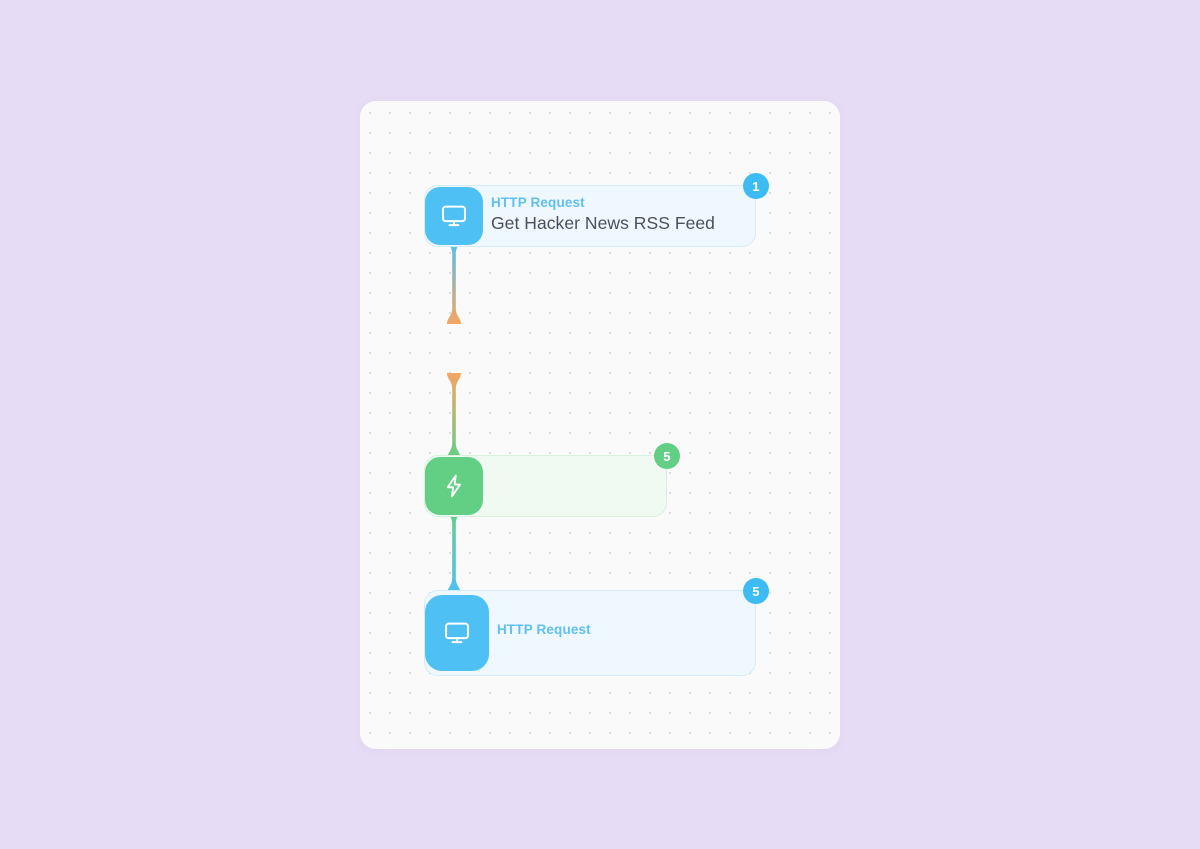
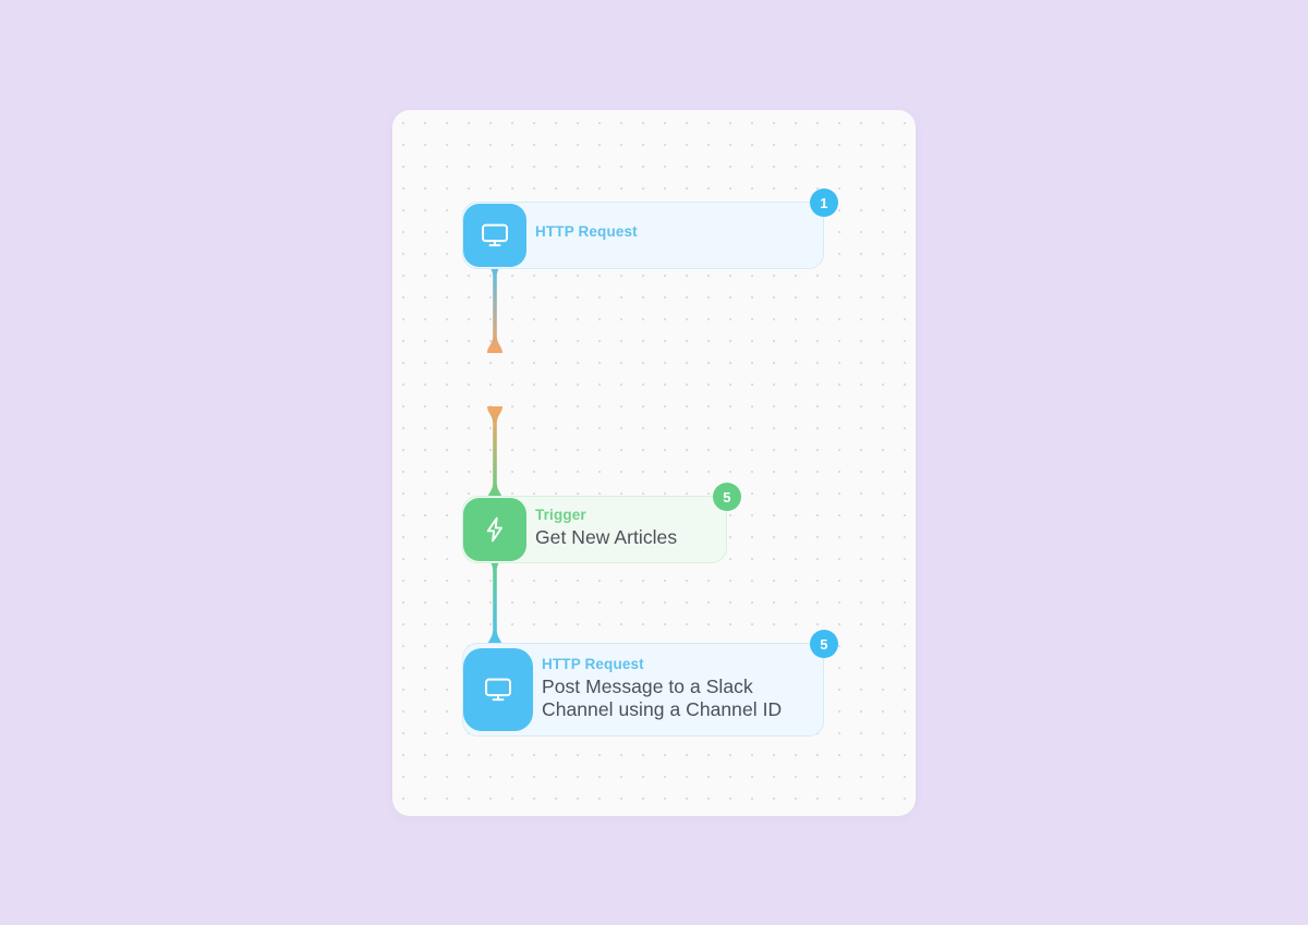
  HTTP Request
- Get Hacker News RSS Feed
  1
+ Trigger
+ Get New Articles
  5
  HTTP Request
+ Post Message to a Slack
+ Channel using a Channel ID
  5
